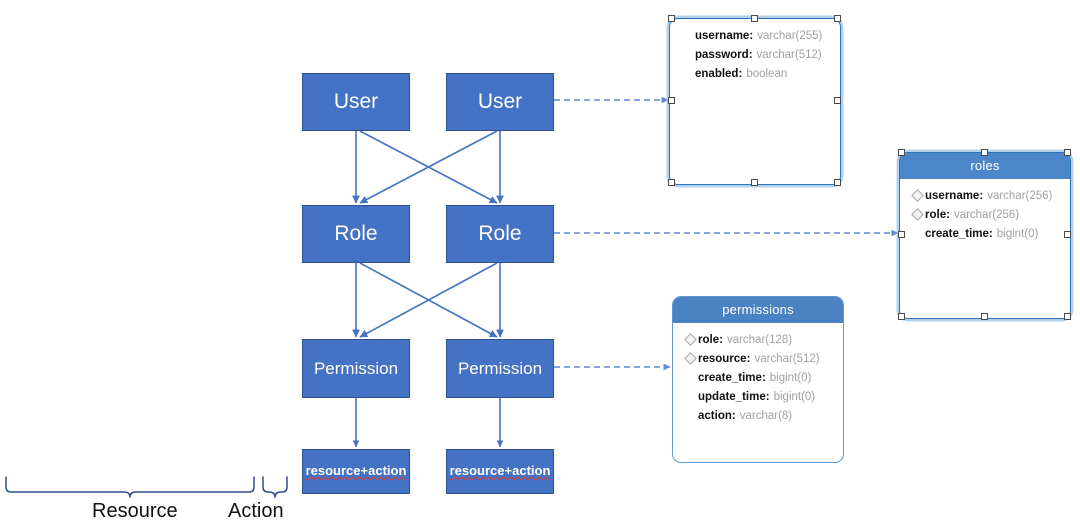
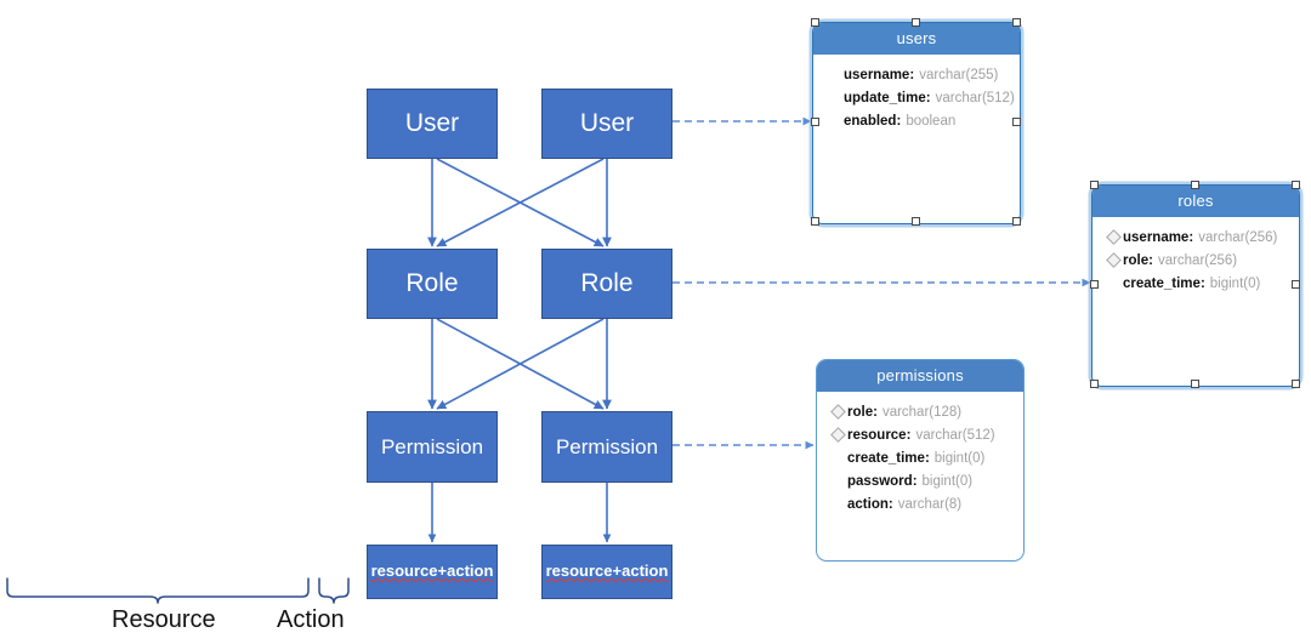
  User
  Role
  Permission
  resource+action
  User
  Role
  Permission
  resource+action
  Resource
  Action
+ users
  username
  :
  varchar(255)
- password
+ update_time
  :
  varchar(512)
  enabled
  :
  boolean
  roles
  username
  :
  varchar(256)
  role
  :
  varchar(256)
  create_time
  :
  bigint(0)
  permissions
  role
  :
  varchar(128)
  resource
  :
  varchar(512)
  create_time
  :
  bigint(0)
- update_time
+ password
  :
  bigint(0)
  action
  :
  varchar(8)
